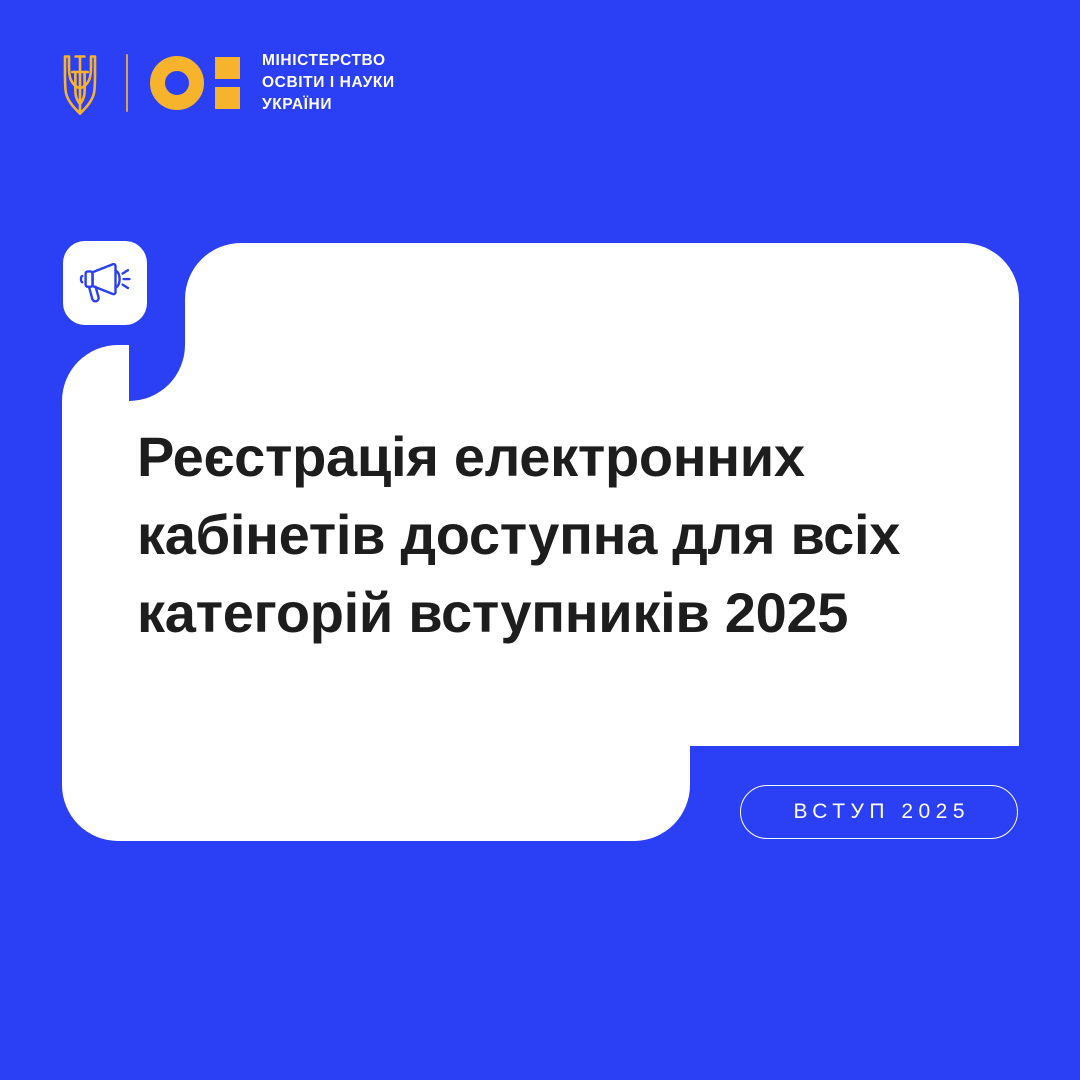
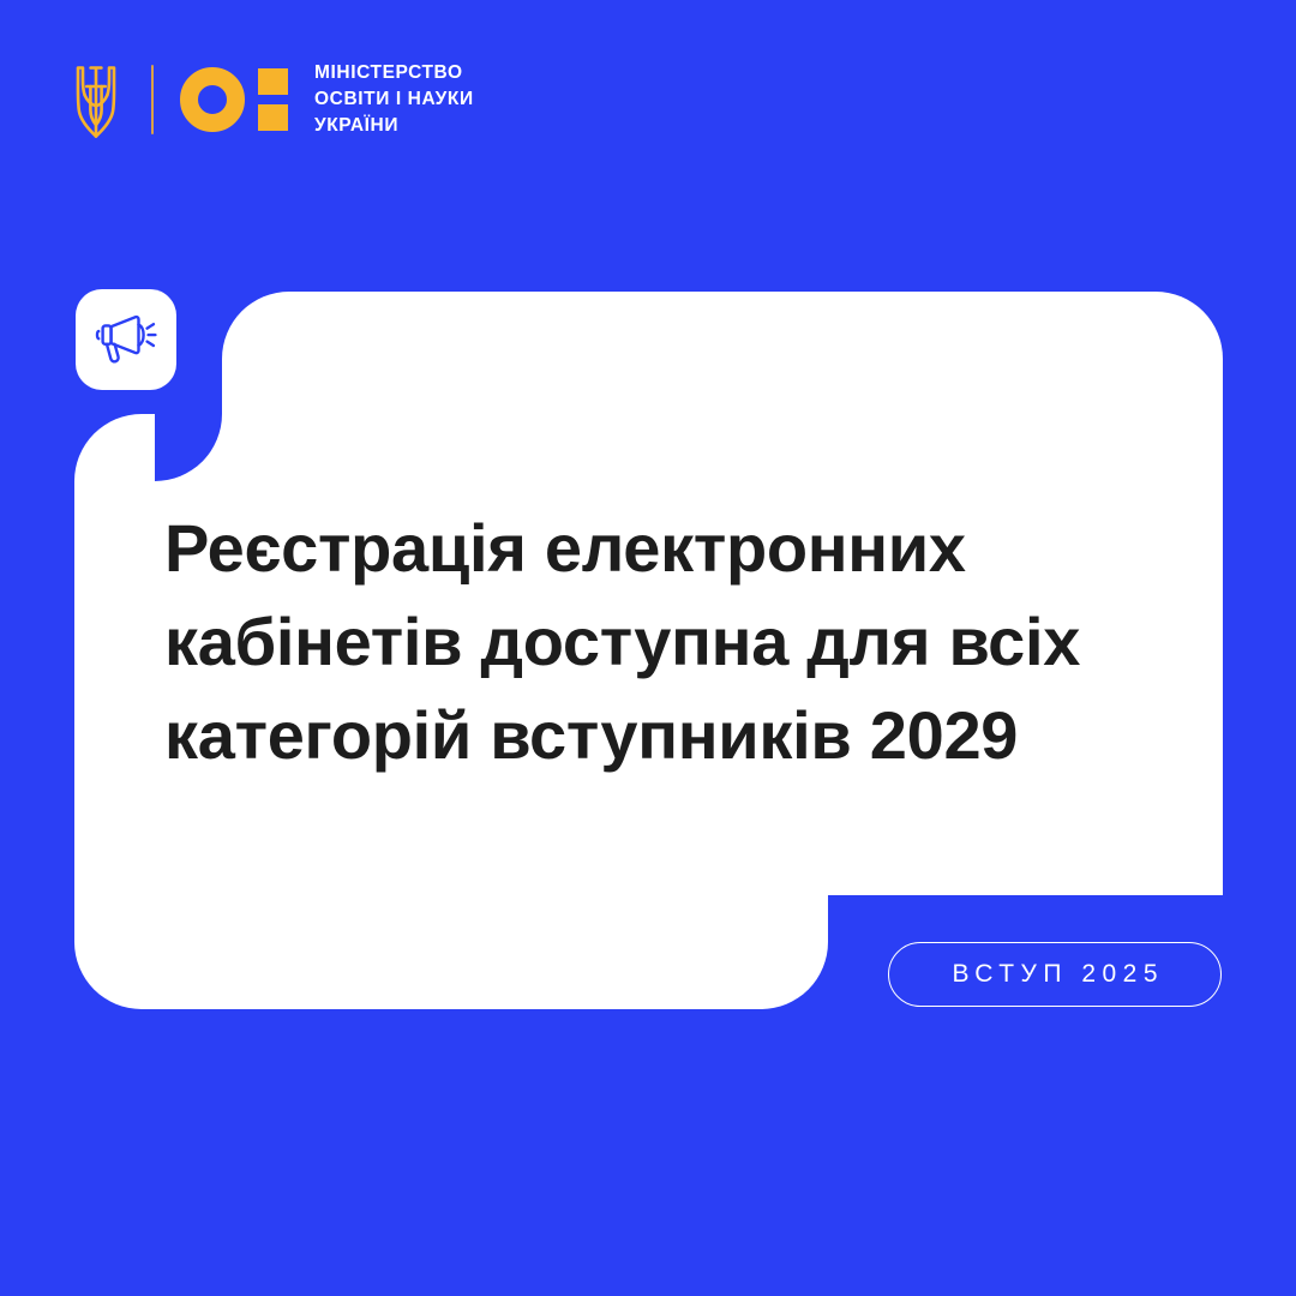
  МІНІСТЕРСТВО
  ОСВІТИ І НАУКИ
  УКРАЇНИ
  Реєстрація електронних
  кабінетів доступна для всіх
- категорій вступників 2025
+ категорій вступників 2029
  ВСТУП 2025
